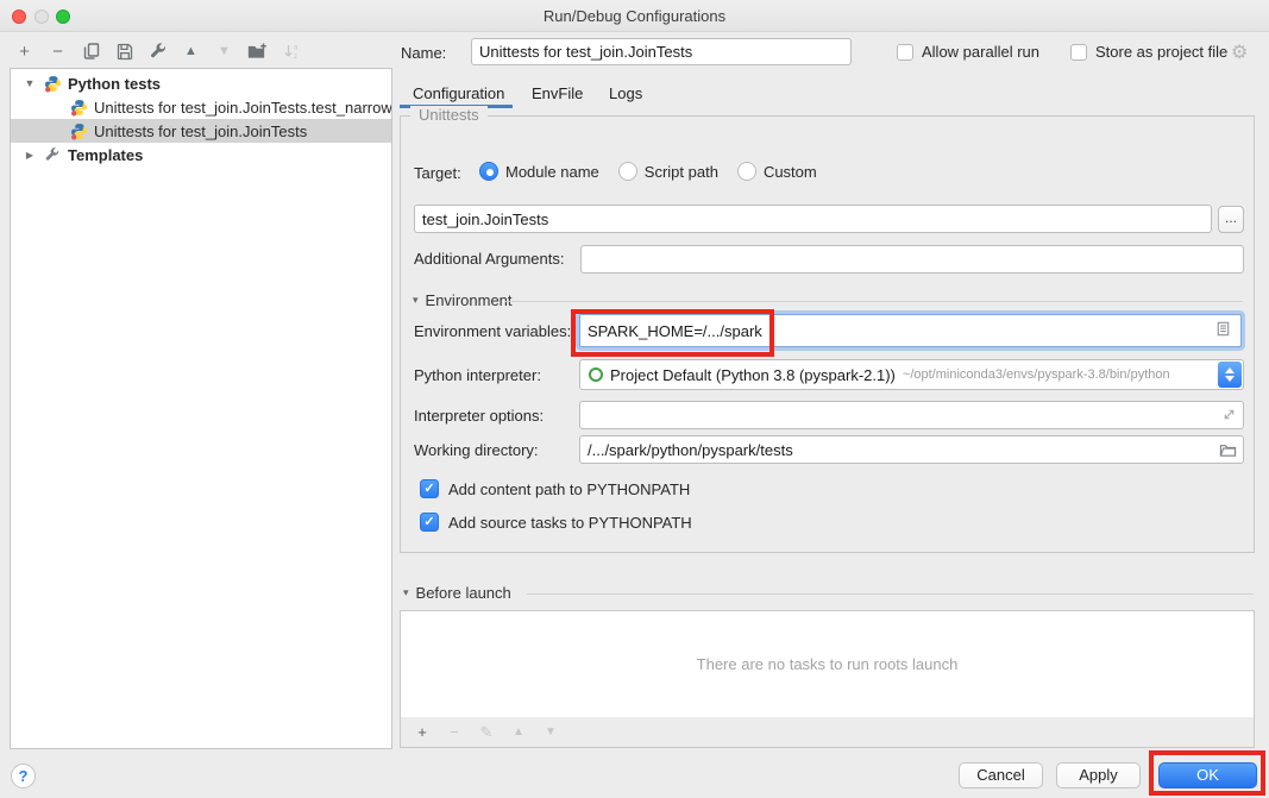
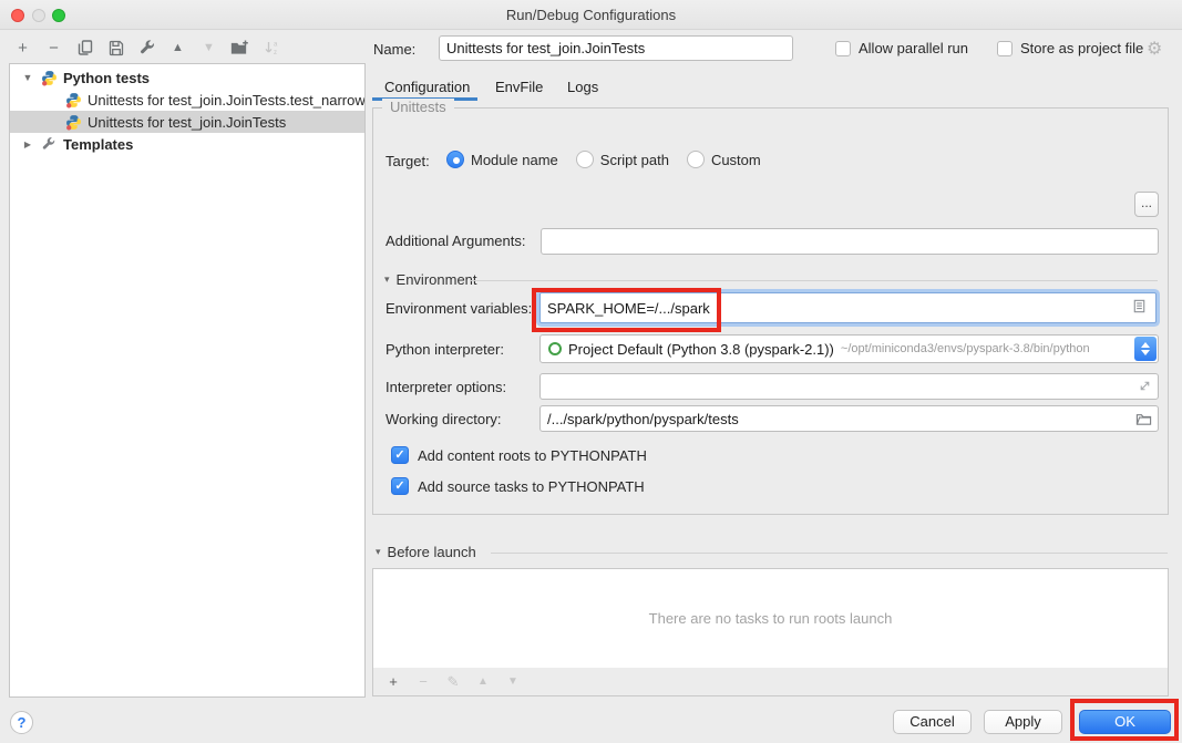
  Run/Debug Configurations
  +
  −
  ▲
  ▼
  ▼
  Python tests
  Unittests for test_join.JoinTests.test_narrow
  Unittests for test_join.JoinTests
  ▶
  Templates
  Name:
  Unittests for test_join.JoinTests
  Allow parallel run
  Store as project file
  ⚙
  Configuration
  EnvFile
  Logs
  Unittests
  Target:
  Module name
  Script path
  Custom
- test_join.JoinTests
  ...
  Additional Arguments:
  ▾
  Environment
  Environment variables:
  SPARK_HOME=/.../spark
  Python interpreter:
  Project Default (Python 3.8 (pyspark-2.1))
  ~/opt/miniconda3/envs/pyspark-3.8/bin/python
  Interpreter options:
  Working directory:
  /.../spark/python/pyspark/tests
  ✓
- Add content path to PYTHONPATH
+ Add content roots to PYTHONPATH
  ✓
  Add source tasks to PYTHONPATH
  ▾
  Before launch
  There are no tasks to run roots launch
  +
  −
  ✎
  ▲
  ▼
  ?
  Cancel
  Apply
  OK
